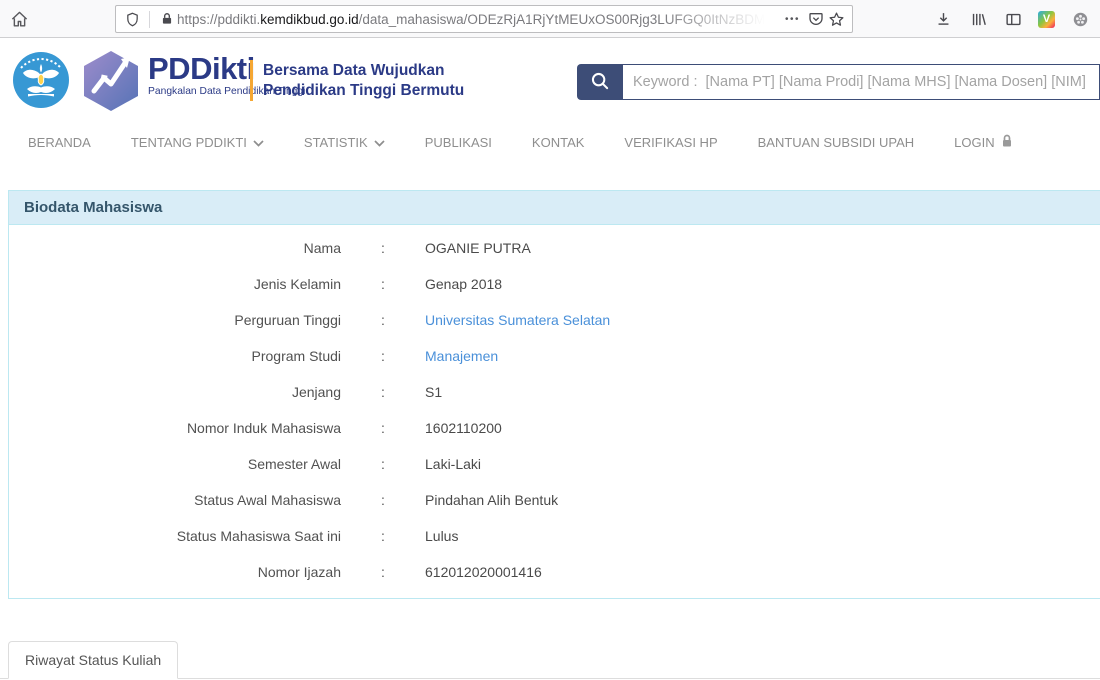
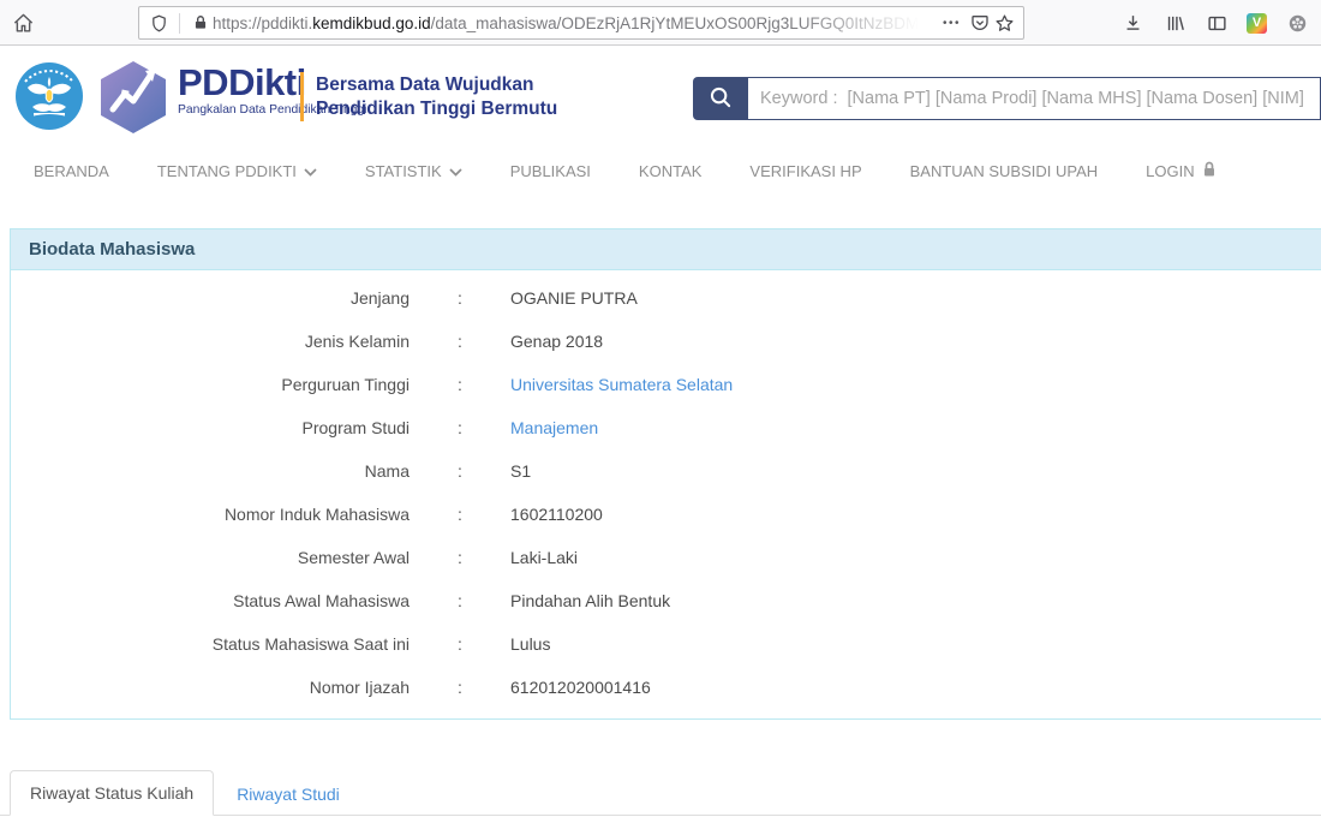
  https://pddikti.kemdikbud.go.id/data_mahasiswa/ODEzRjA1RjYtMEUxOS00Rjg3LUFGQ0ItNzBDM
  •••
  V
  PDDikt
  Pangkalan Data Penddikan Tinggi
  Bersama Data Wujudkan
  Pendidikan Tinggi Bermutu
  Keyword : [Nama PT] [Nama Prodi] [Nama MHS] [Nama Dosen] [NIM]
  BERANDA
  TENTANG PDDIKTI
  STATISTIK
  PUBLIKASI
  KONTAK
  VERIFIKASI HP
  BANTUAN SUBSIDI UPAH
  LOGIN
  Biodata Mahasiswa
- Nama
+ Jenjang
  :
  OGANIE PUTRA
  Jenis Kelamin
  :
  Genap 2018
  Perguruan Tinggi
  :
  Universitas Sumatera Selatan
  Program Studi
  :
  Manajemen
- Jenjang
+ Nama
  :
  S1
  Nomor Induk Mahasiswa
  :
  1602110200
  Semester Awal
  :
  Laki-Laki
  Status Awal Mahasiswa
  :
  Pindahan Alih Bentuk
  Status Mahasiswa Saat ini
  :
  Lulus
  Nomor Ijazah
  :
  612012020001416
  Riwayat Status Kuliah
+ Riwayat Studi
